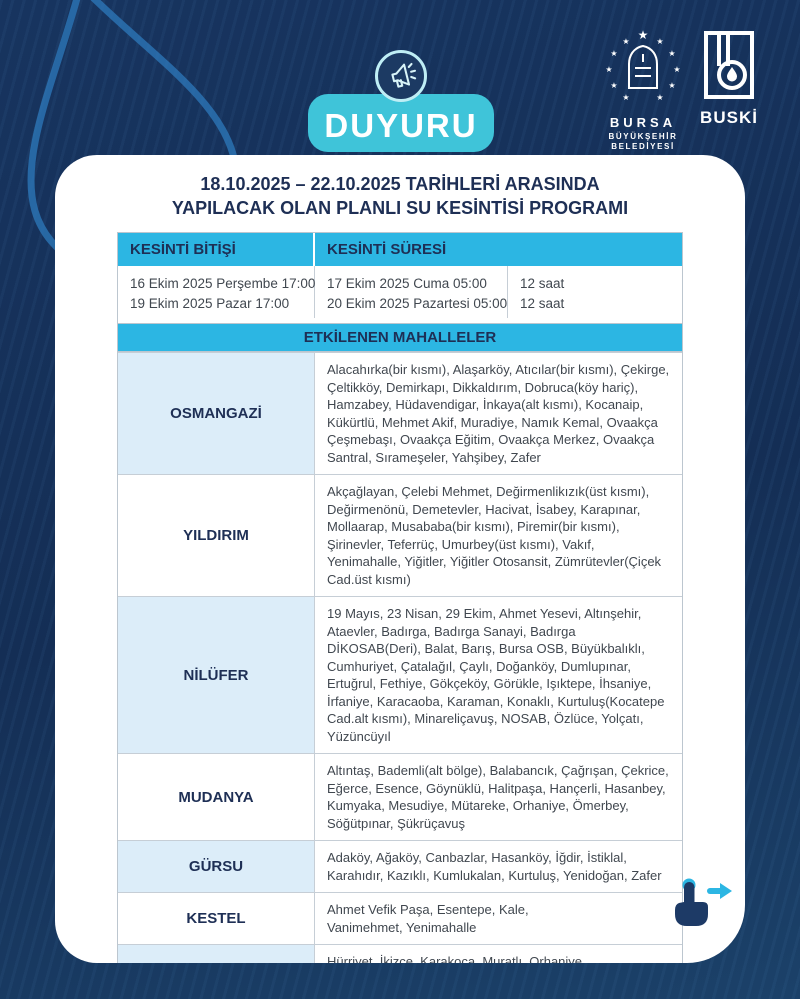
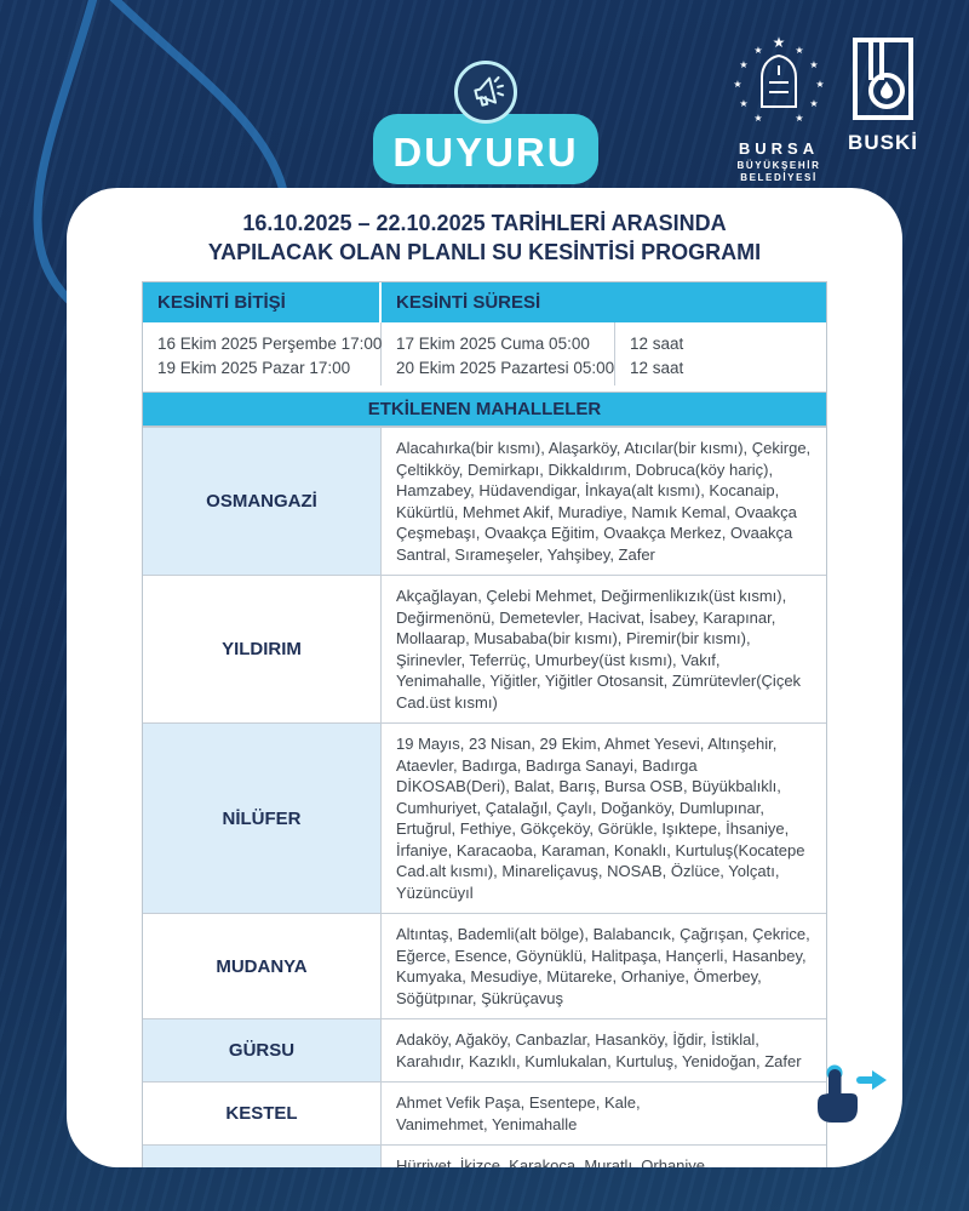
  DUYURU
  ★
  ★
  ★
  ★
  ★
  ★
  ★
  ★
  ★
  ★
  ★
  BURSA
  BÜYÜKŞEHİR
  BELEDİYESİ
  BUSKİ
- 18.10.2025 – 22.10.2025 TARİHLERİ ARASINDA
+ 16.10.2025 – 22.10.2025 TARİHLERİ ARASINDA
  YAPILACAK OLAN PLANLI SU KESİNTİSİ PROGRAMI
  KESİNTİ BİTİŞİ
  KESİNTİ SÜRESİ
  16 Ekim 2025 Perşembe 17:00
  19 Ekim 2025 Pazar 17:00
  17 Ekim 2025 Cuma 05:00
  20 Ekim 2025 Pazartesi 05:00
  12 saat
  12 saat
  ETKİLENEN MAHALLELER
  OSMANGAZİ
  Alacahırka(bir kısmı), Alaşarköy, Atıcılar(bir kısmı), Çekirge, Çeltikköy, Demirkapı, Dikkaldırım, Dobruca(köy hariç), Hamzabey, Hüdavendigar, İnkaya(alt kısmı), Kocanaip, Kükürtlü, Mehmet Akif, Muradiye, Namık Kemal, Ovaakça Çeşmebaşı, Ovaakça Eğitim, Ovaakça Merkez, Ovaakça Santral, Sırameşeler, Yahşibey, Zafer
  YILDIRIM
  Akçağlayan, Çelebi Mehmet, Değirmenlikızık(üst kısmı), Değirmenönü, Demetevler, Hacivat, İsabey, Karapınar, Mollaarap, Musababa(bir kısmı), Piremir(bir kısmı), Şirinevler, Teferrüç, Umurbey(üst kısmı), Vakıf, Yenimahalle, Yiğitler, Yiğitler Otosansit, Zümrütevler(Çiçek Cad.üst kısmı)
  NİLÜFER
  19 Mayıs, 23 Nisan, 29 Ekim, Ahmet Yesevi, Altınşehir, Ataevler, Badırga, Badırga Sanayi, Badırga DİKOSAB(Deri), Balat, Barış, Bursa OSB, Büyükbalıklı, Cumhuriyet, Çatalağıl, Çaylı, Doğanköy, Dumlupınar, Ertuğrul, Fethiye, Gökçeköy, Görükle, Işıktepe, İhsaniye, İrfaniye, Karacaoba, Karaman, Konaklı, Kurtuluş(Kocatepe Cad.alt kısmı), Minareliçavuş, NOSAB, Özlüce, Yolçatı, Yüzüncüyıl
  MUDANYA
  Altıntaş, Bademli(alt bölge), Balabancık, Çağrışan, Çekrice, Eğerce, Esence, Göynüklü, Halitpaşa, Hançerli, Hasanbey, Kumyaka, Mesudiye, Mütareke, Orhaniye, Ömerbey, Söğütpınar, Şükrüçavuş
  GÜRSU
  Adaköy, Ağaköy, Canbazlar, Hasanköy, İğdir, İstiklal, Karahıdır, Kazıklı, Kumlukalan, Kurtuluş, Yenidoğan, Zafer
  KESTEL
  Ahmet Vefik Paşa, Esentepe, Kale,
  Vanimehmet, Yenimahalle
  Hürriyet, İkizce, Karakoca, Muratlı, Orhaniye,
